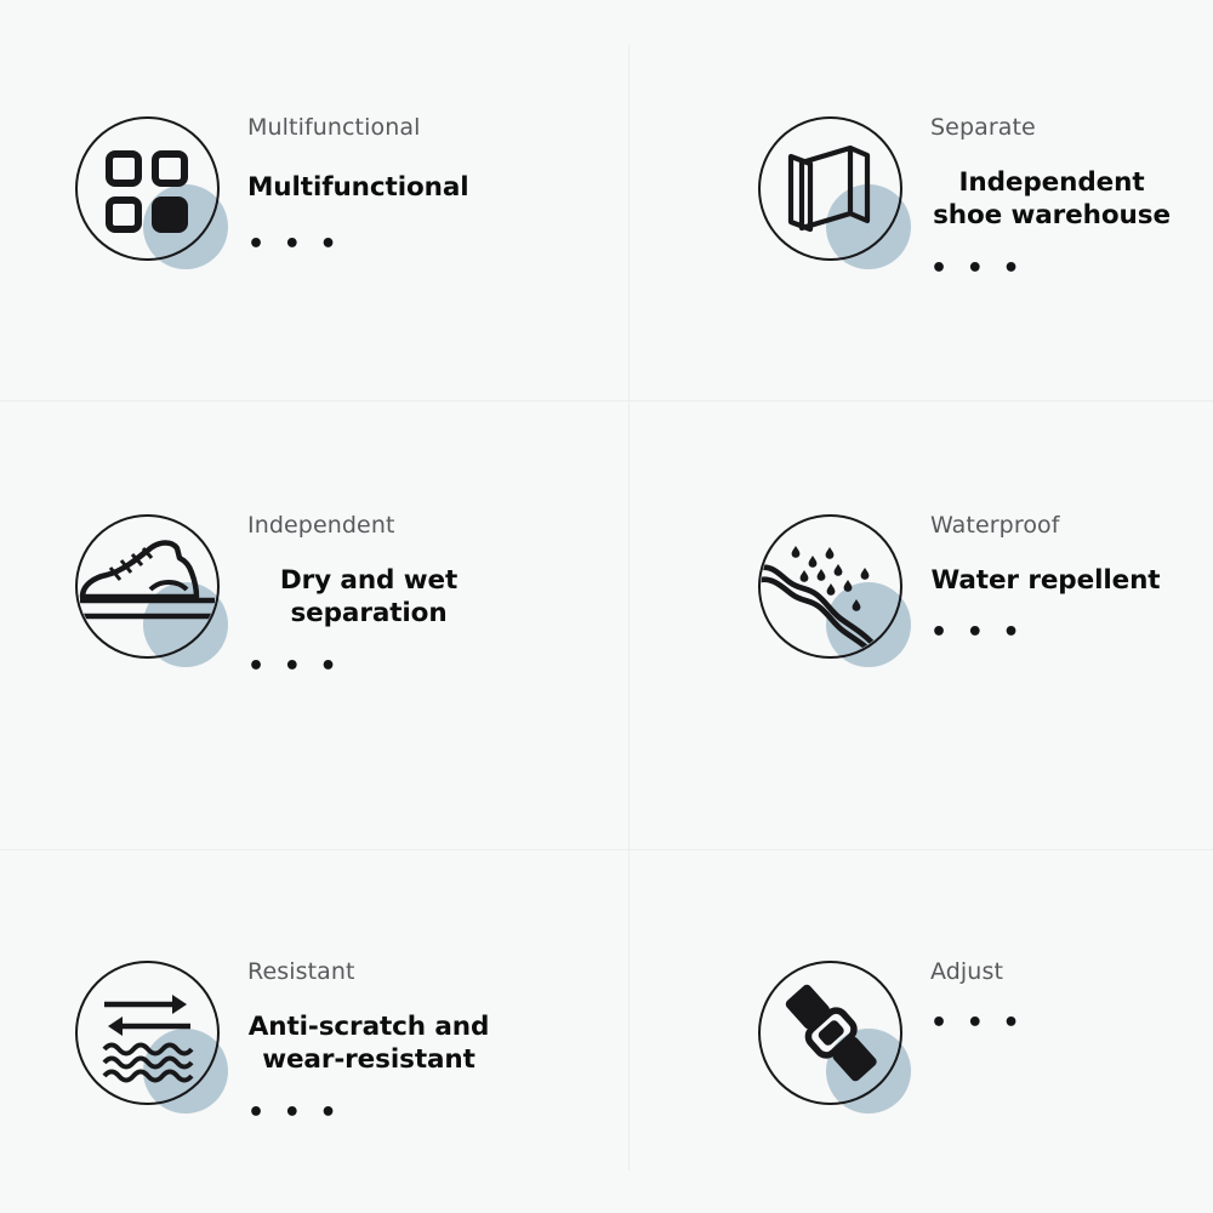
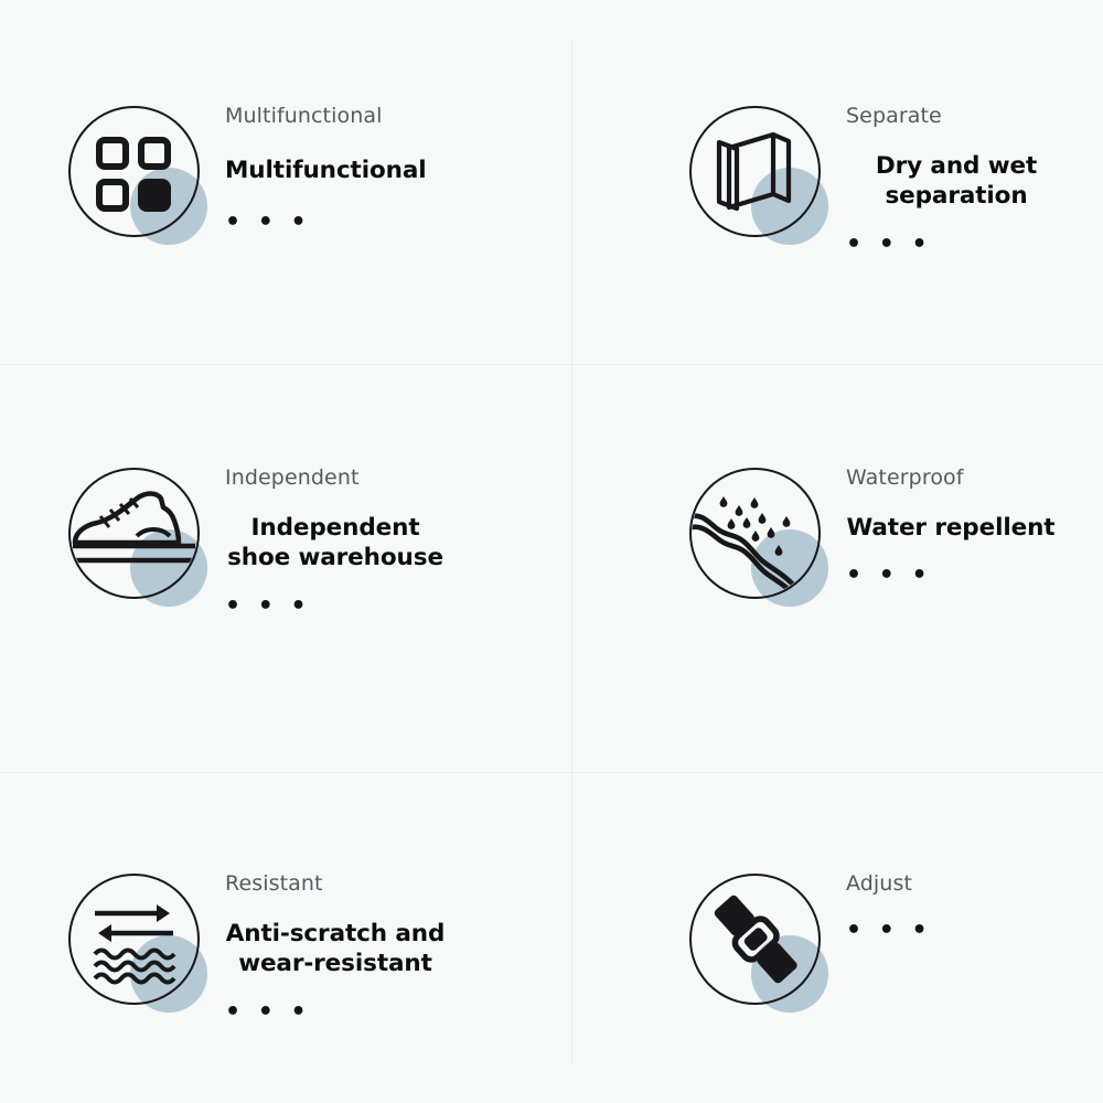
  Multifunctional
  Multifunctional
  • • •
  Separate
- Independent shoe warehouse
+ Dry and wet separation
  • • •
  Independent
- Dry and wet separation
+ Independent shoe warehouse
  • • •
  Waterproof
  Water repellent
  • • •
  Resistant
  Anti-scratch and wear-resistant
  • • •
  Adjust
  • • •
